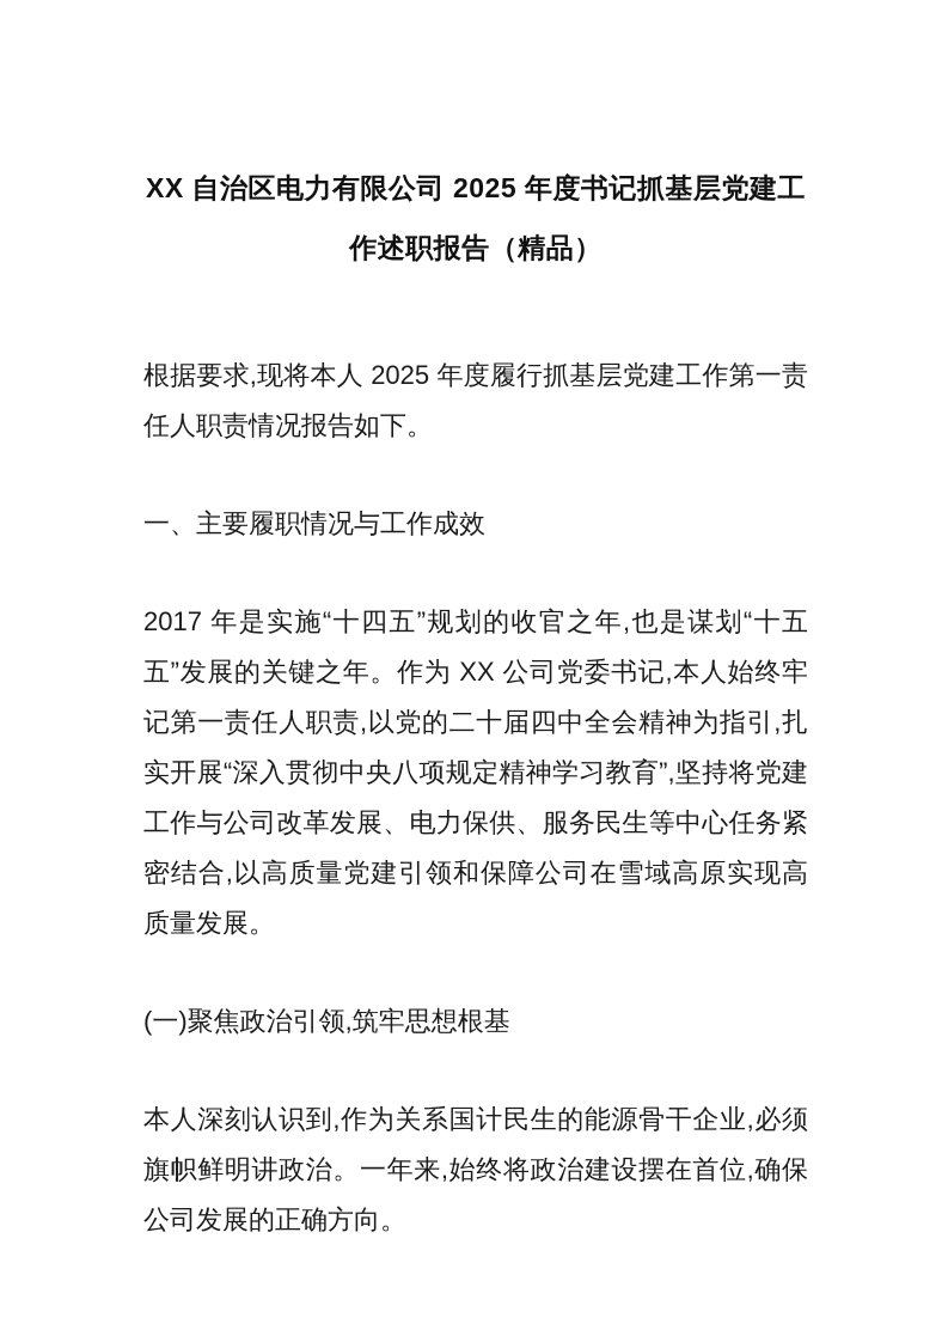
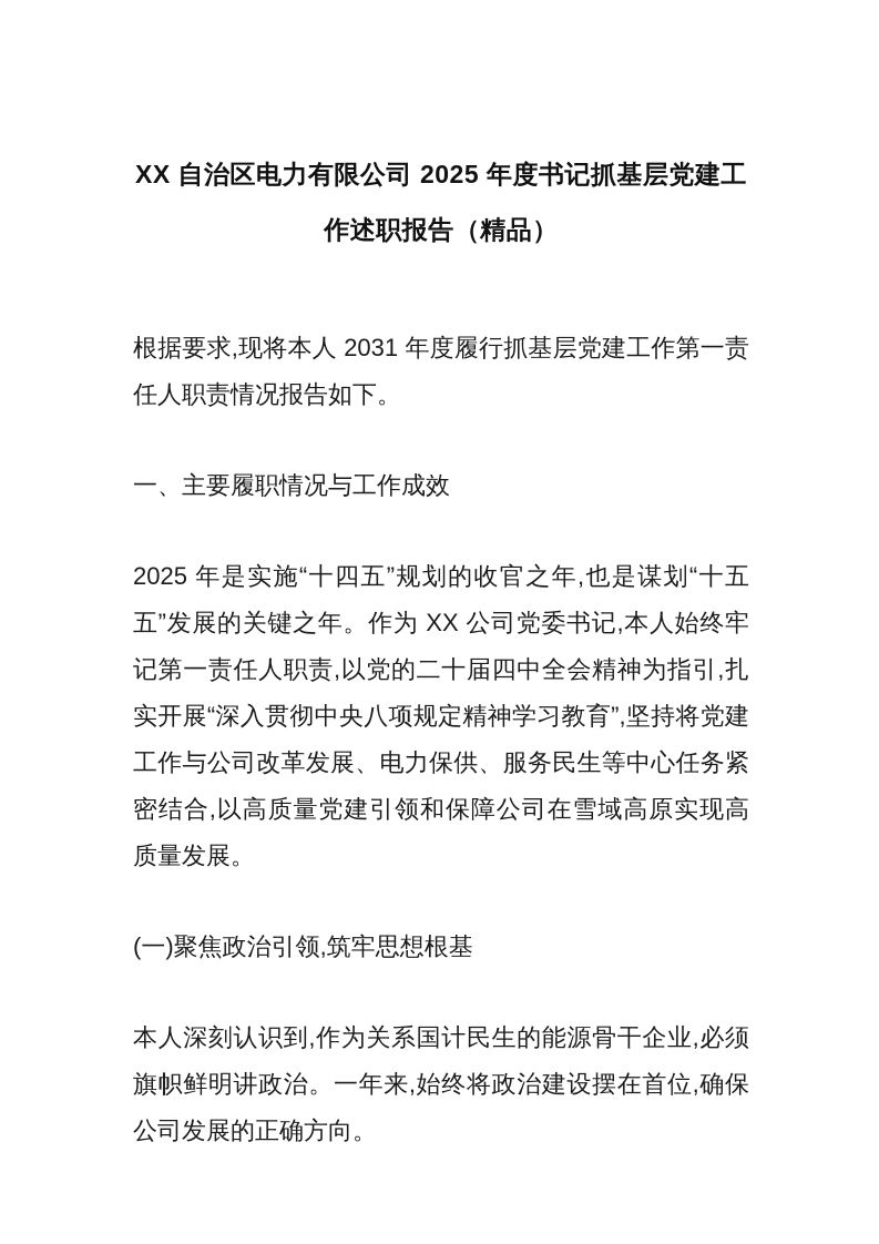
  XX 自治区电力有限公司 2025 年度书记抓基层党建工作述职报告（精品）
- 根据要求,现将本人 2025 年度履行抓基层党建工作第一责任人职责情况报告如下。
+ 根据要求,现将本人 2031 年度履行抓基层党建工作第一责任人职责情况报告如下。
  一、主要履职情况与工作成效
- 2017 年是实施“十四五”规划的收官之年,也是谋划“十五五”发展的关键之年。作为 XX 公司党委书记,本人始终牢记第一责任人职责,以党的二十届四中全会精神为指引,扎实开展“深入贯彻中央八项规定精神学习教育”,坚持将党建工作与公司改革发展、电力保供、服务民生等中心任务紧密结合,以高质量党建引领和保障公司在雪域高原实现高质量发展。
+ 2025 年是实施“十四五”规划的收官之年,也是谋划“十五五”发展的关键之年。作为 XX 公司党委书记,本人始终牢记第一责任人职责,以党的二十届四中全会精神为指引,扎实开展“深入贯彻中央八项规定精神学习教育”,坚持将党建工作与公司改革发展、电力保供、服务民生等中心任务紧密结合,以高质量党建引领和保障公司在雪域高原实现高质量发展。
  (一)聚焦政治引领,筑牢思想根基
  本人深刻认识到,作为关系国计民生的能源骨干企业,必须旗帜鲜明讲政治。一年来,始终将政治建设摆在首位,确保公司发展的正确方向。
